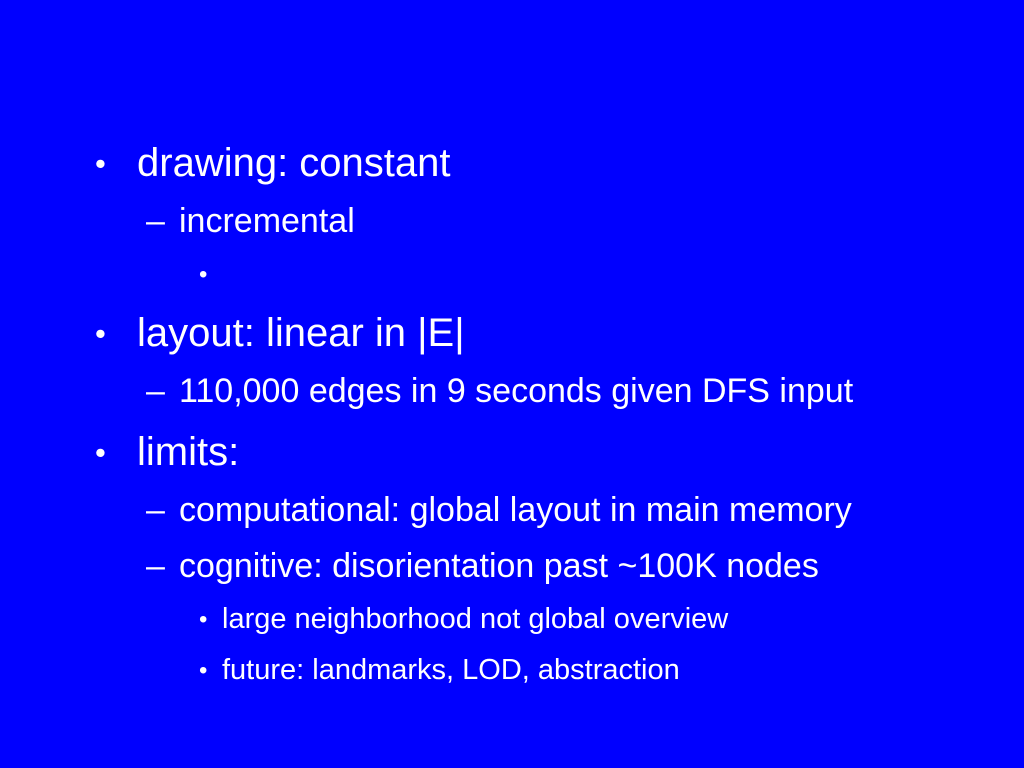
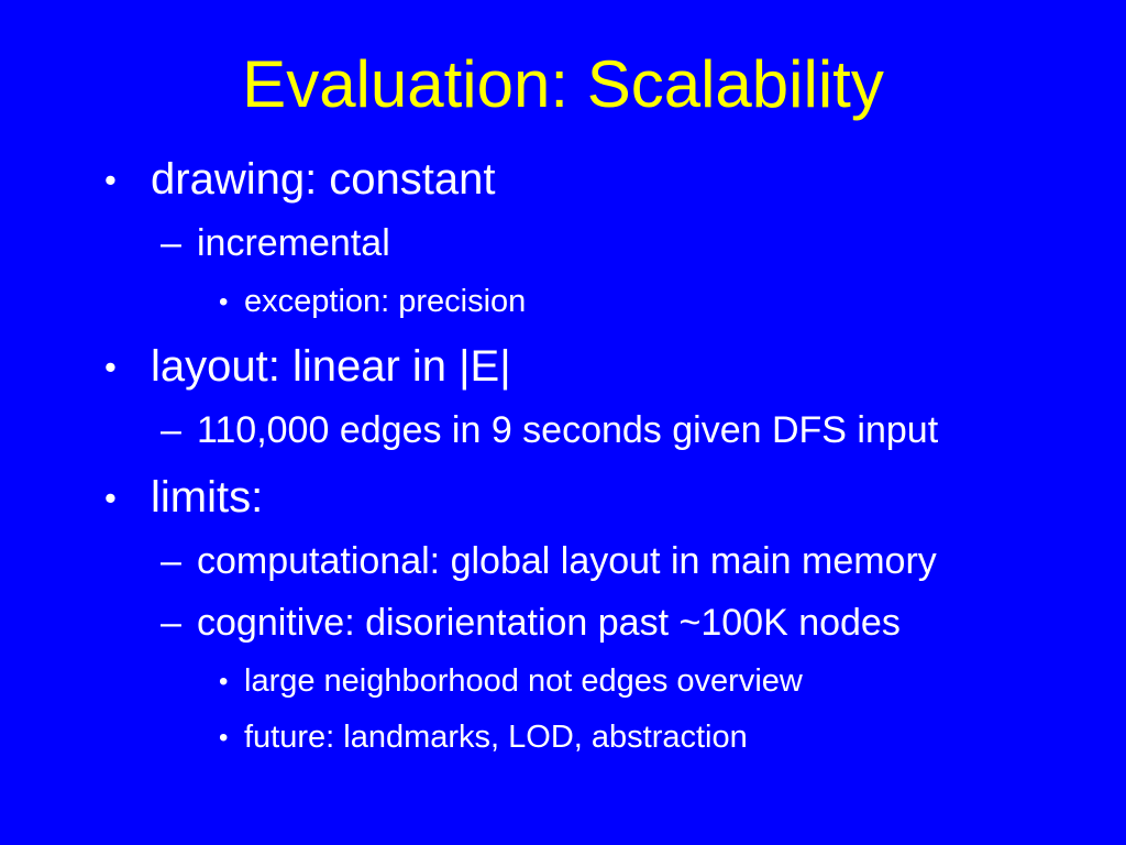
+ Evaluation: Scalability
  •
  drawing: constant
  –
  incremental
  •
+ exception: precision
  •
  layout: linear in |E|
  –
  110,000 edges in 9 seconds given DFS input
  •
  limits:
  –
  computational: global layout in main memory
  –
  cognitive: disorientation past ~100K nodes
  •
- large neighborhood not global overview
+ large neighborhood not edges overview
  •
  future: landmarks, LOD, abstraction
